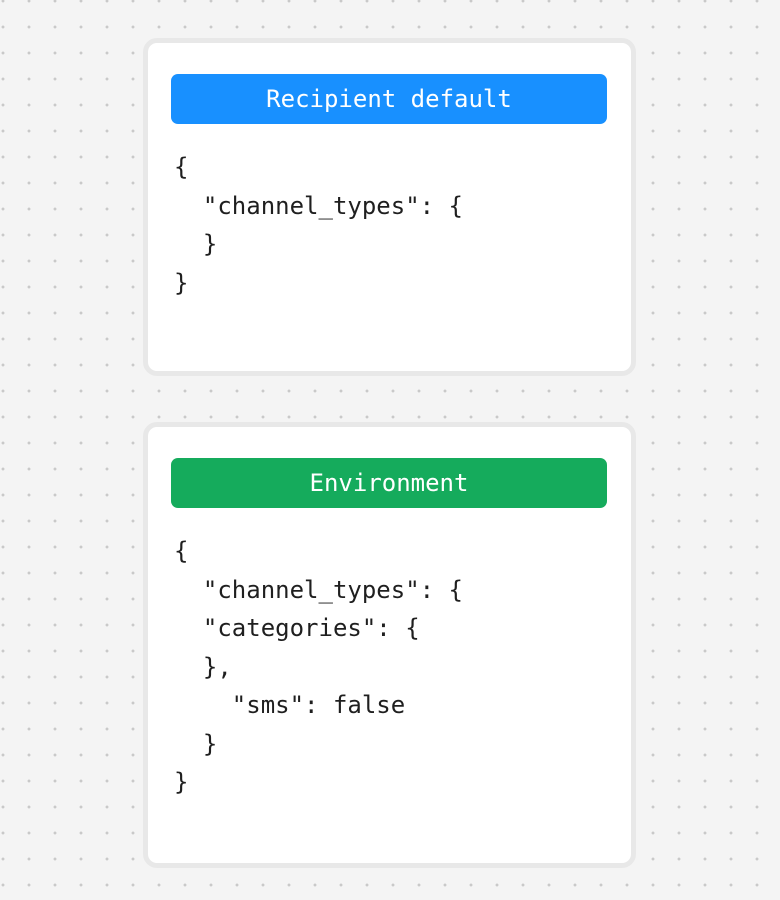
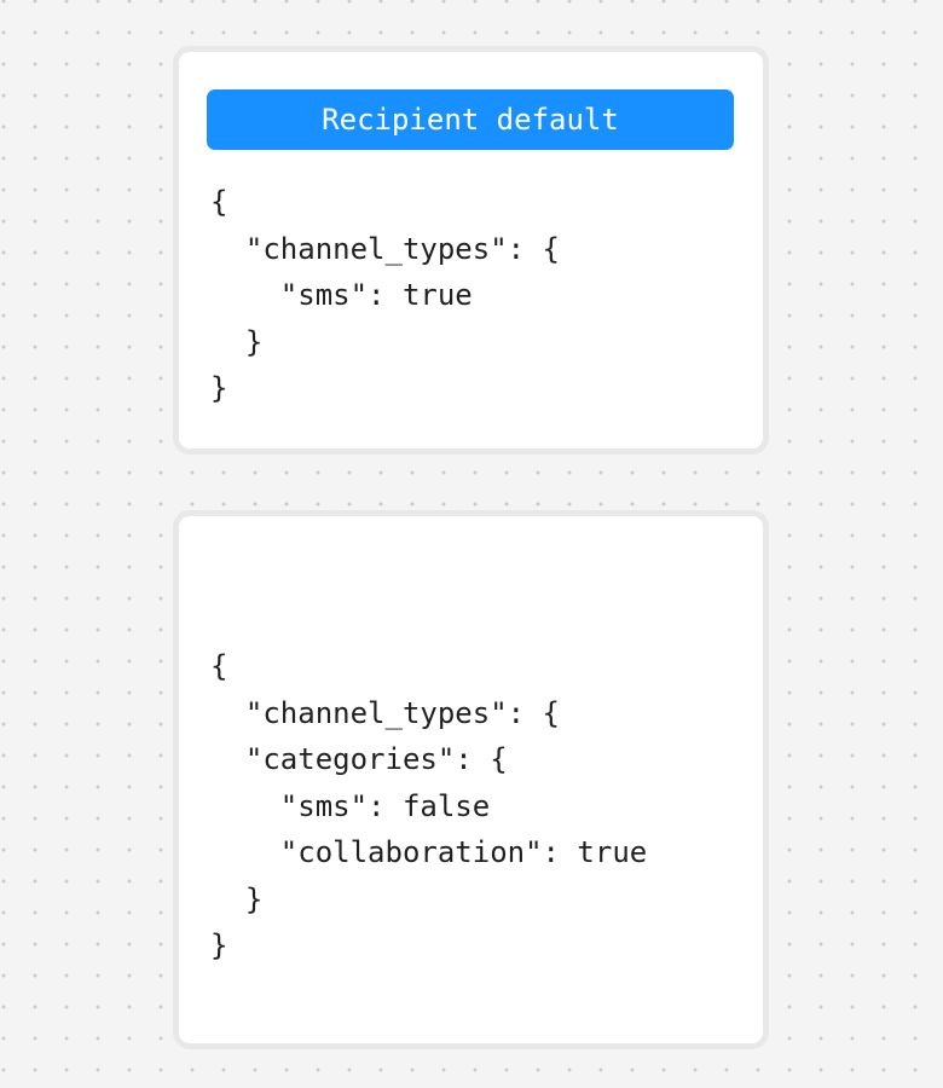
  Recipient default
  {
  "channel_types": {
+ "sms": true
  }
  }
- Environment
  {
  "channel_types": {
  "categories": {
- },
  "sms": false
+ "collaboration": true
  }
  }
